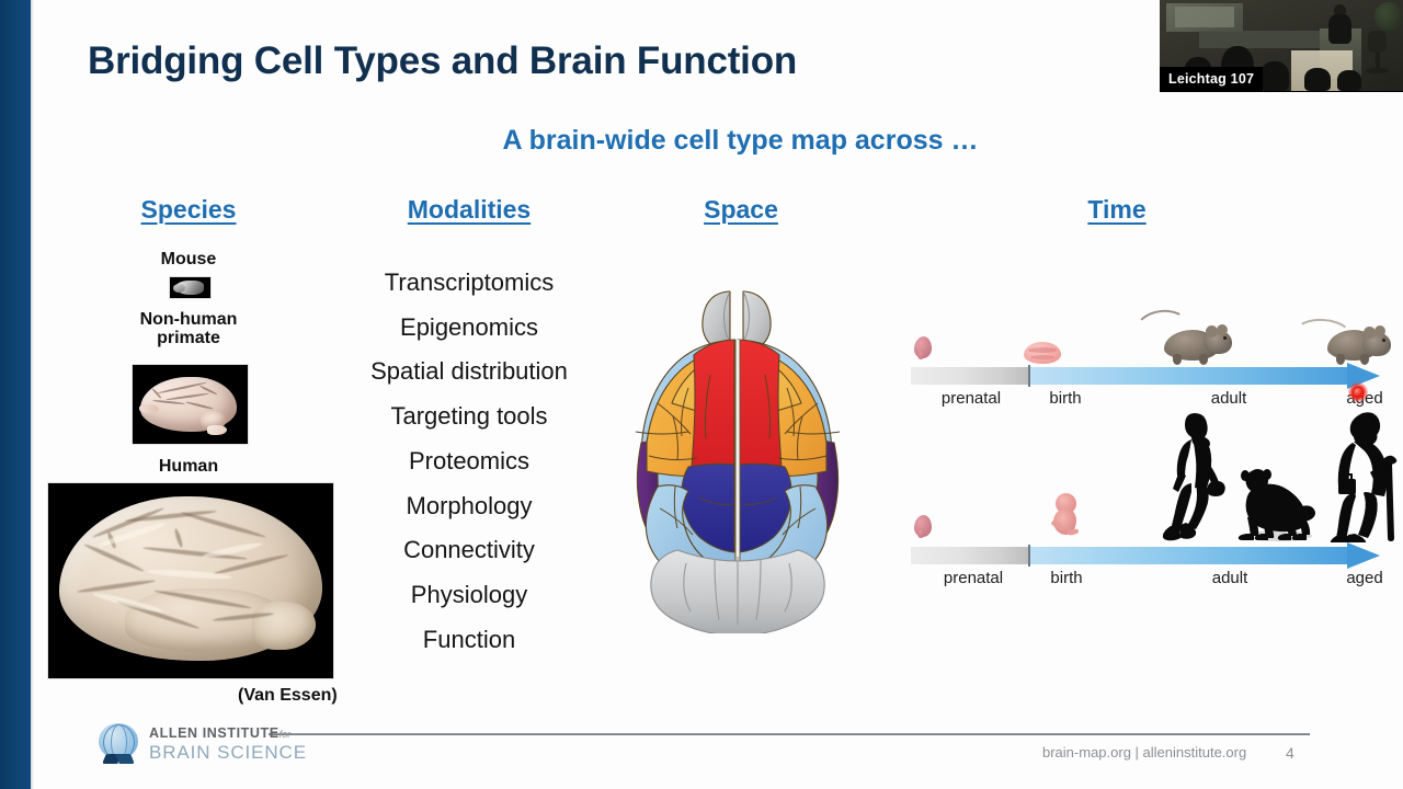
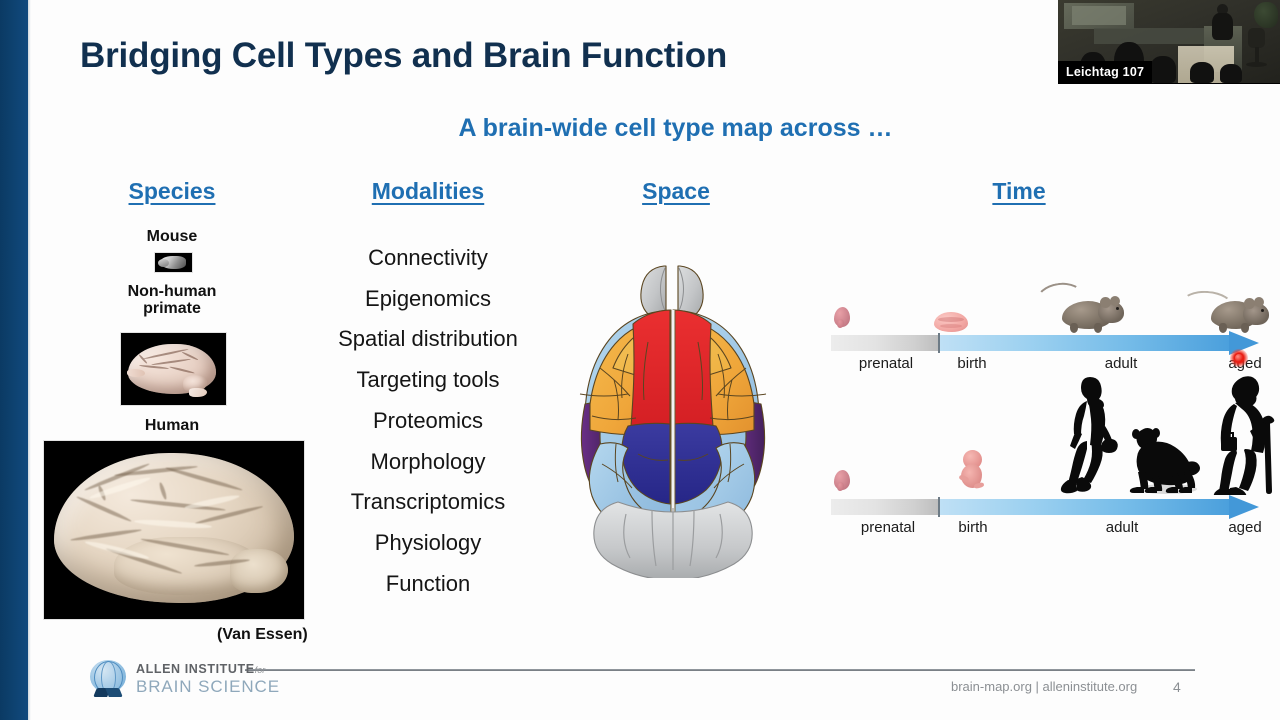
  Bridging Cell Types and Brain Function
  A brain-wide cell type map across …
  Species
  Modalities
  Space
  Time
  Mouse
  Non-human
  primate
  Human
  (Van Essen)
- Transcriptomics
+ Connectivity
  Epigenomics
  Spatial distribution
  Targeting tools
  Proteomics
  Morphology
- Connectivity
+ Transcriptomics
  Physiology
  Function
  prenatal
  birth
  adult
  prenatal
  birth
  adult
  aged
  ALLEN INSTITUTEfor
  BRAIN SCIENCE
  brain-map.org | alleninstitute.org
  4
  Leichtag 107
